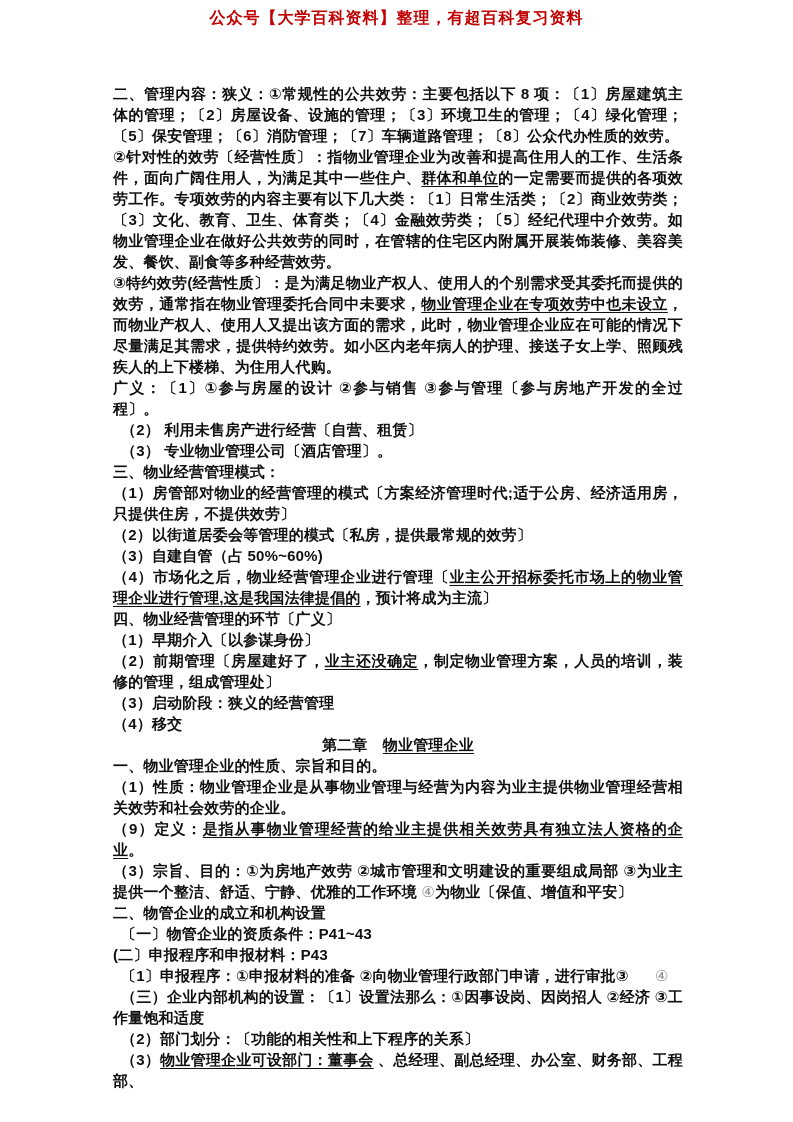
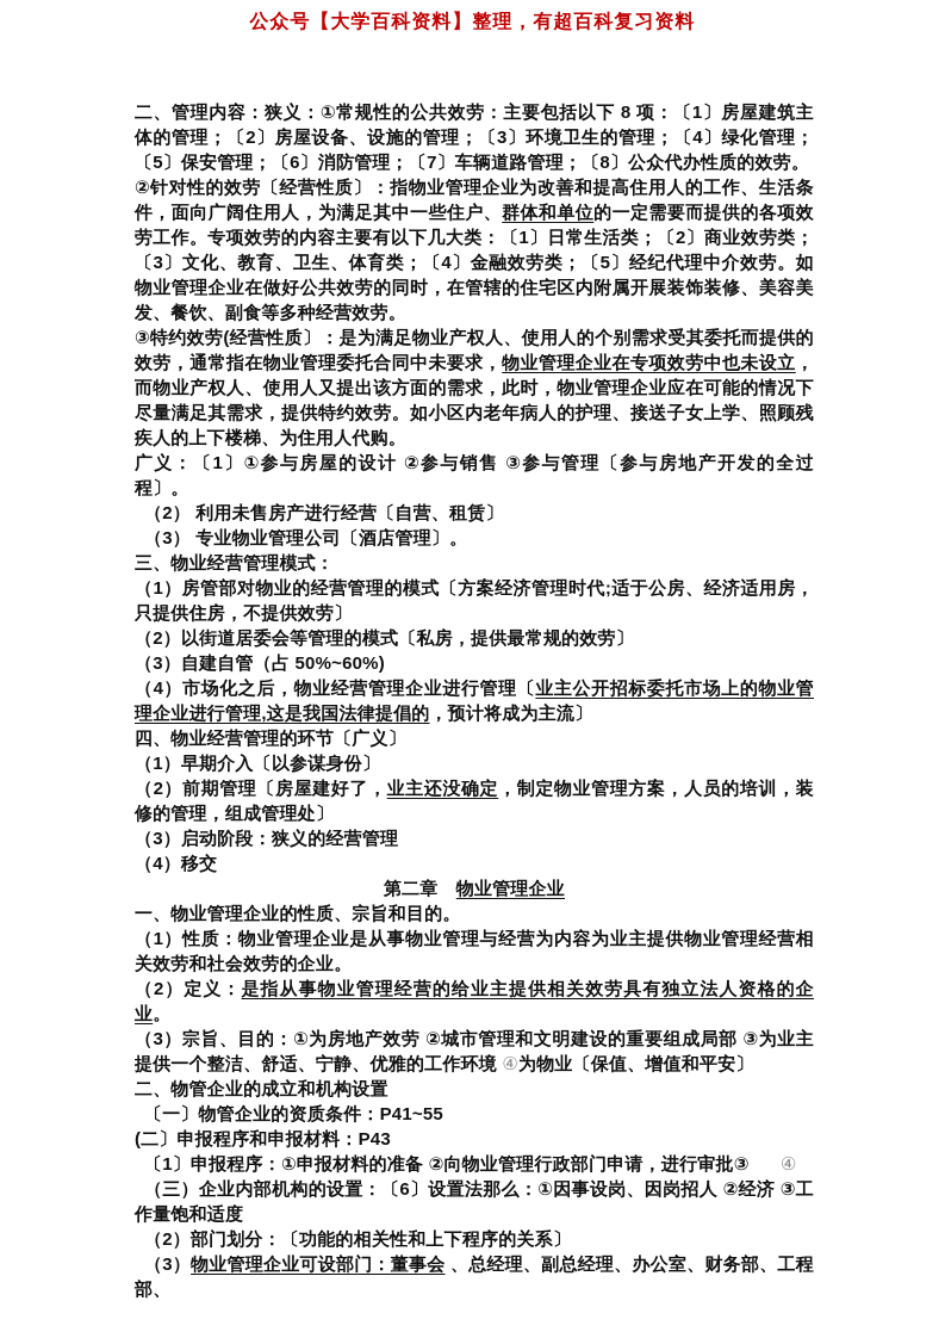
  公众号【大学百科资料】整理，有超百科复习资料
  二、管理内容：狭义：①常规性的公共效劳：主要包括以下 8 项：〔1〕房屋建筑主体的管理；〔2〕房屋设备、设施的管理；〔3〕环境卫生的管理；〔4〕绿化管理；〔5〕保安管理；〔6〕消防管理；〔7〕车辆道路管理；〔8〕公众代办性质的效劳。
  ②针对性的效劳〔经营性质〕：指物业管理企业为改善和提高住用人的工作、生活条件，面向广阔住用人，为满足其中一些住户、群体和单位的一定需要而提供的各项效劳工作。专项效劳的内容主要有以下几大类：〔1〕日常生活类；〔2〕商业效劳类；〔3〕文化、教育、卫生、体育类；〔4〕金融效劳类；〔5〕经纪代理中介效劳。如物业管理企业在做好公共效劳的同时，在管辖的住宅区内附属开展装饰装修、美容美发、餐饮、副食等多种经营效劳。
  ③特约效劳(经营性质〕：是为满足物业产权人、使用人的个别需求受其委托而提供的效劳，通常指在物业管理委托合同中未要求，物业管理企业在专项效劳中也未设立，而物业产权人、使用人又提出该方面的需求，此时，物业管理企业应在可能的情况下尽量满足其需求，提供特约效劳。如小区内老年病人的护理、接送子女上学、照顾残疾人的上下楼梯、为住用人代购。
  广义：〔1〕①参与房屋的设计 ②参与销售 ③参与管理〔参与房地产开发的全过程〕。
  （2） 利用未售房产进行经营〔自营、租赁〕
  （3） 专业物业管理公司〔酒店管理〕。
  三、物业经营管理模式：
  （1）房管部对物业的经营管理的模式〔方案经济管理时代;适于公房、经济适用房，只提供住房，不提供效劳〕
  （2）以街道居委会等管理的模式〔私房，提供最常规的效劳〕
  （3）自建自管（占 50%~60%)
  （4）市场化之后，物业经营管理企业进行管理〔业主公开招标委托市场上的物业管理企业进行管理,这是我国法律提倡的，预计将成为主流〕
  四、物业经营管理的环节〔广义〕
  （1）早期介入〔以参谋身份〕
  （2）前期管理〔房屋建好了，业主还没确定，制定物业管理方案，人员的培训，装修的管理，组成管理处〕
  （3）启动阶段：狭义的经营管理
  （4）移交
  第二章 物业管理企业
  一、物业管理企业的性质、宗旨和目的。
  （1）性质：物业管理企业是从事物业管理与经营为内容为业主提供物业管理经营相关效劳和社会效劳的企业。
- （9）定义：是指从事物业管理经营的给业主提供相关效劳具有独立法人资格的企业。
+ （2）定义：是指从事物业管理经营的给业主提供相关效劳具有独立法人资格的企业。
  （3）宗旨、目的：①为房地产效劳 ②城市管理和文明建设的重要组成局部 ③为业主提供一个整洁、舒适、宁静、优雅的工作环境 ④为物业〔保值、增值和平安〕
  二、物管企业的成立和机构设置
- 〔一〕物管企业的资质条件：P41~43
+ 〔一〕物管企业的资质条件：P41~55
  (二〕申报程序和申报材料：P43
  〔1〕申报程序：①申报材料的准备 ②向物业管理行政部门申请，进行审批③ ④
- （三）企业内部机构的设置：〔1〕设置法那么：①因事设岗、因岗招人 ②经济 ③工作量饱和适度
+ （三）企业内部机构的设置：〔6〕设置法那么：①因事设岗、因岗招人 ②经济 ③工作量饱和适度
  （2）部门划分：〔功能的相关性和上下程序的关系〕
  （3）物业管理企业可设部门：董事会 、总经理、副总经理、办公室、财务部、工程部、
